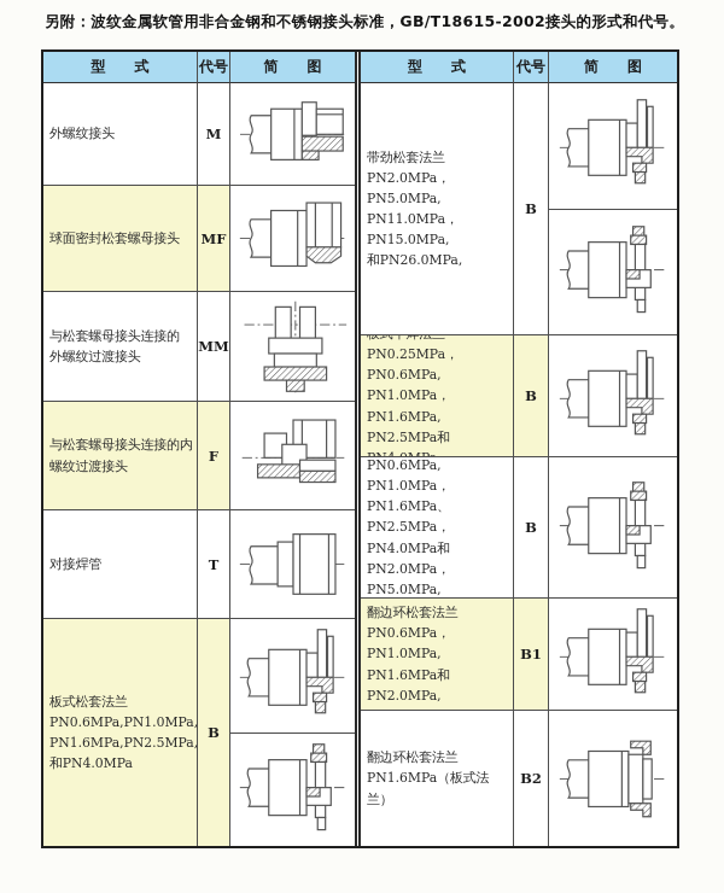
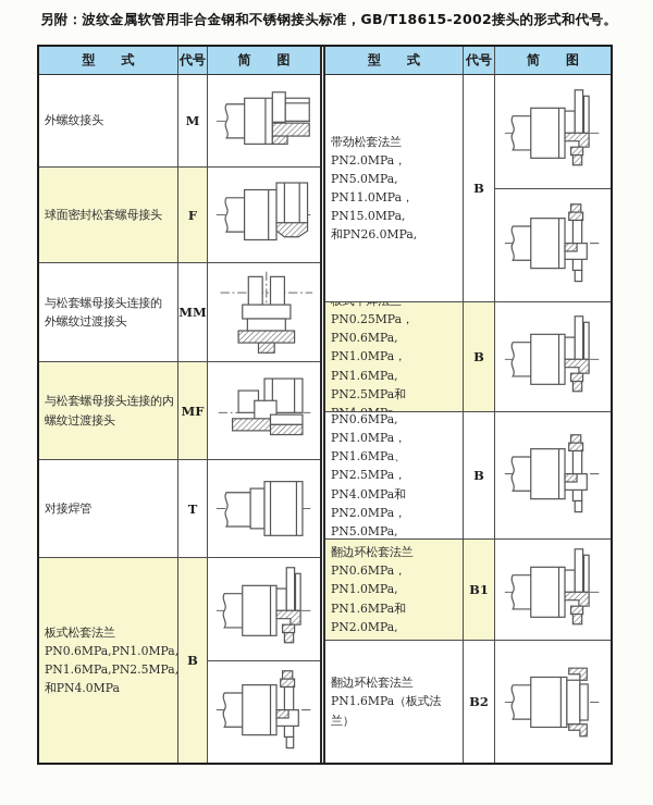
  另附：波纹金属软管用非合金钢和不锈钢接头标准，GB/T18615-2002接头的形式和代号。
  型 式
  代号
  简 图
  外螺纹接头
  M
  球面密封松套螺母接头
- MF
+ F
  与松套螺母接头连接的
  外螺纹过渡接头
  MM
  与松套螺母接头连接的内
  螺纹过渡接头
- F
+ MF
  对接焊管
  T
  板式松套法兰
  PN0.6MPa,PN1.0MPa,
  PN1.6MPa,PN2.5MPa,
  和PN4.0MPa
  B
  型 式
  代号
  简 图
  带劲松套法兰
  PN2.0MPa，PN5.0MPa,
  PN11.0MPa，PN15.0MPa,
  和PN26.0MPa,
  B
  PN0.25MPa，PN0.6MPa,
  PN1.0MPa，PN1.6MPa,
  B
  PN1.0MPa，PN1.6MPa、
  PN2.5MPa，PN4.0MPa和
  PN2.0MPa，PN5.0MPa,
  B
  翻边环松套法兰
  PN0.6MPa，PN1.0MPa,
  PN1.6MPa和PN2.0MPa,
  B1
  翻边环松套法兰
  PN1.6MPa（板式法兰）
  B2
